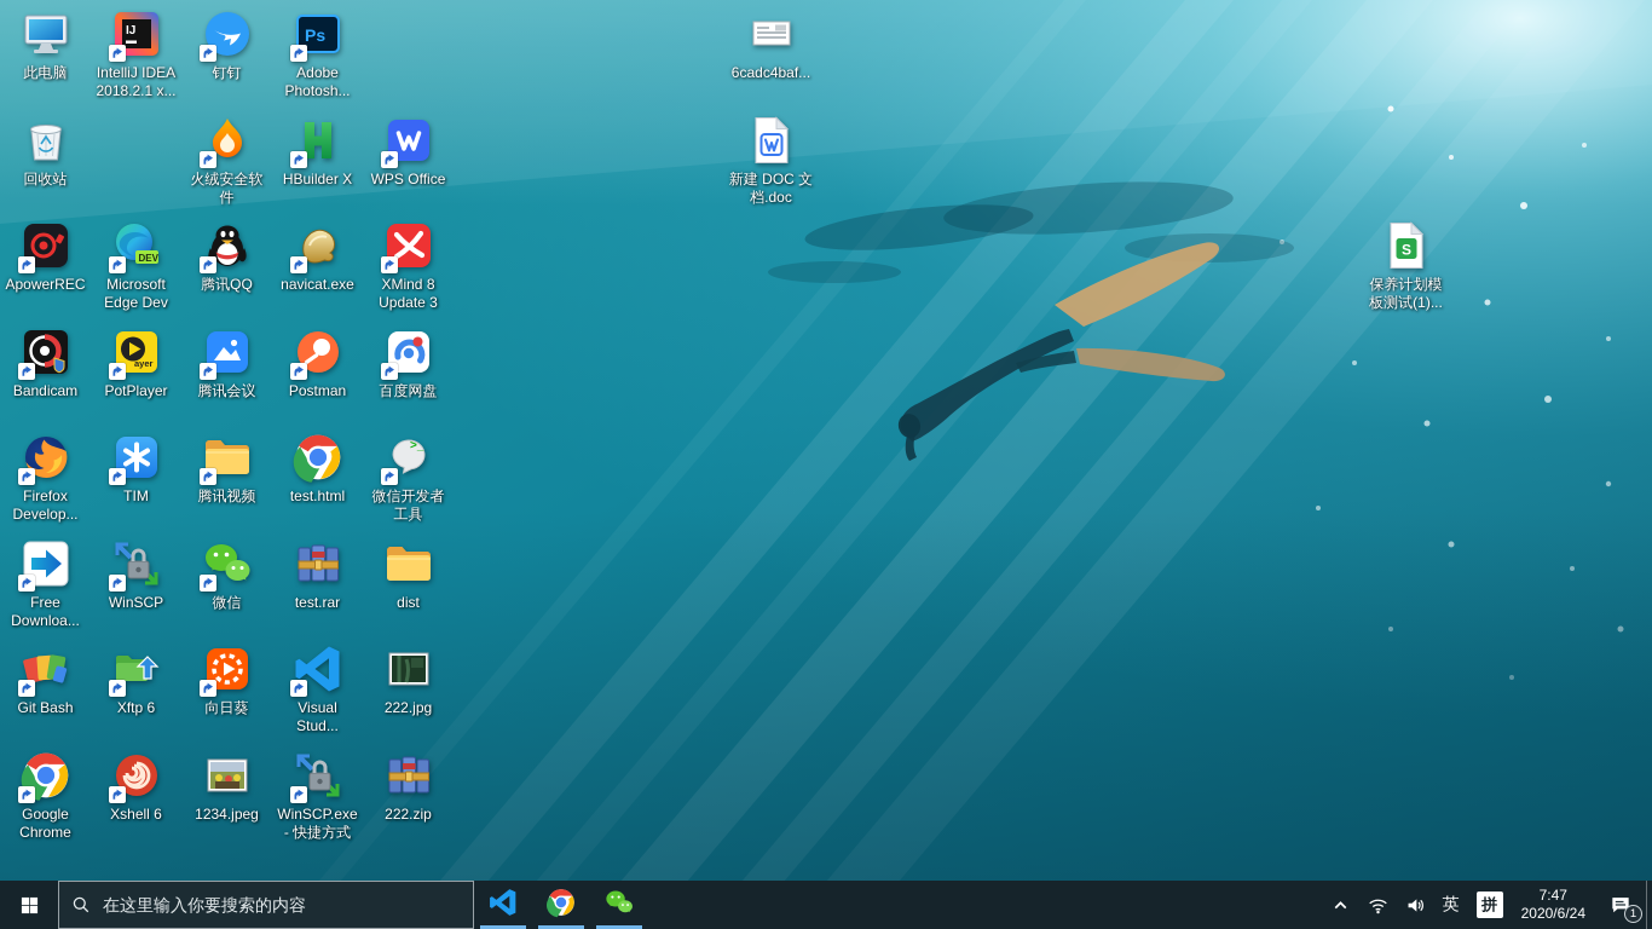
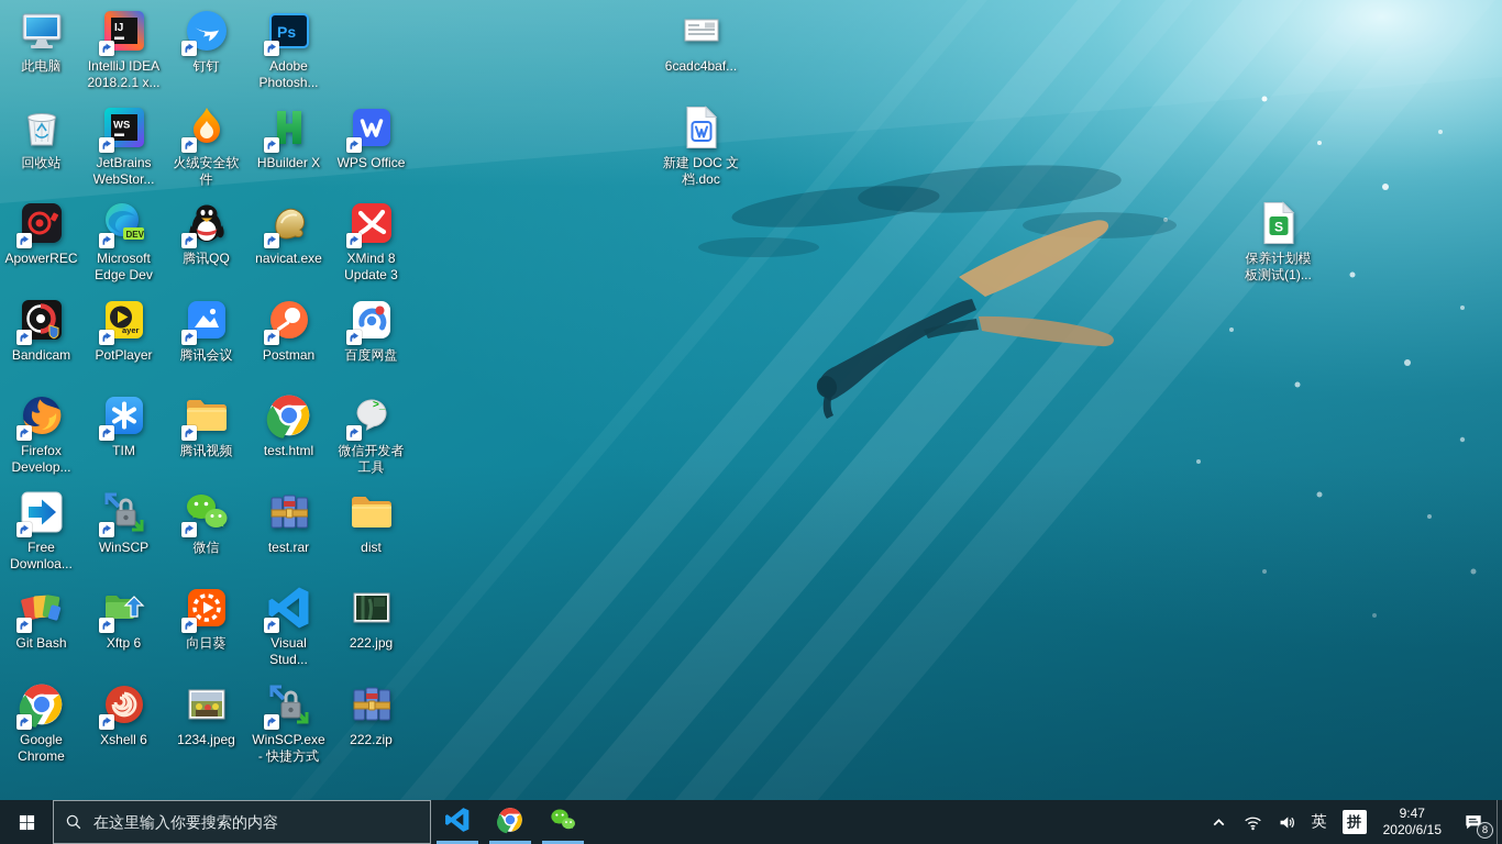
  此电脑
  回收站
  ApowerREC
  Bandicam
  Firefox
  Develop...
  Free
  Downloa...
  Git Bash
  Google
  Chrome
  IJ
  IntelliJ IDEA
  2018.2.1 x...
+ WS
+ JetBrains
+ WebStor...
  DEV
  Microsoft
  Edge Dev
  ayer
  PotPlayer
  TIM
  WinSCP
  Xftp 6
  Xshell 6
  钉钉
  火绒安全软
  件
  腾讯QQ
  腾讯会议
  腾讯视频
  微信
  向日葵
  1234.jpeg
  Ps
  Adobe
  Photosh...
  HBuilder X
  navicat.exe
  Postman
  test.html
  test.rar
  Visual
  Stud...
  WinSCP.exe
  - 快捷方式
  WPS Office
  XMind 8
  Update 3
  百度网盘
  >_
  微信开发者
  工具
  dist
  222.jpg
  222.zip
  6cadc4baf...
  新建 DOC 文
  档.doc
  S
  保养计划模
  板测试(1)...
  在这里输入你要搜索的内容
  英
  拼
- 7:47
+ 9:47
- 2020/6/24
+ 2020/6/15
- 1
+ 8
